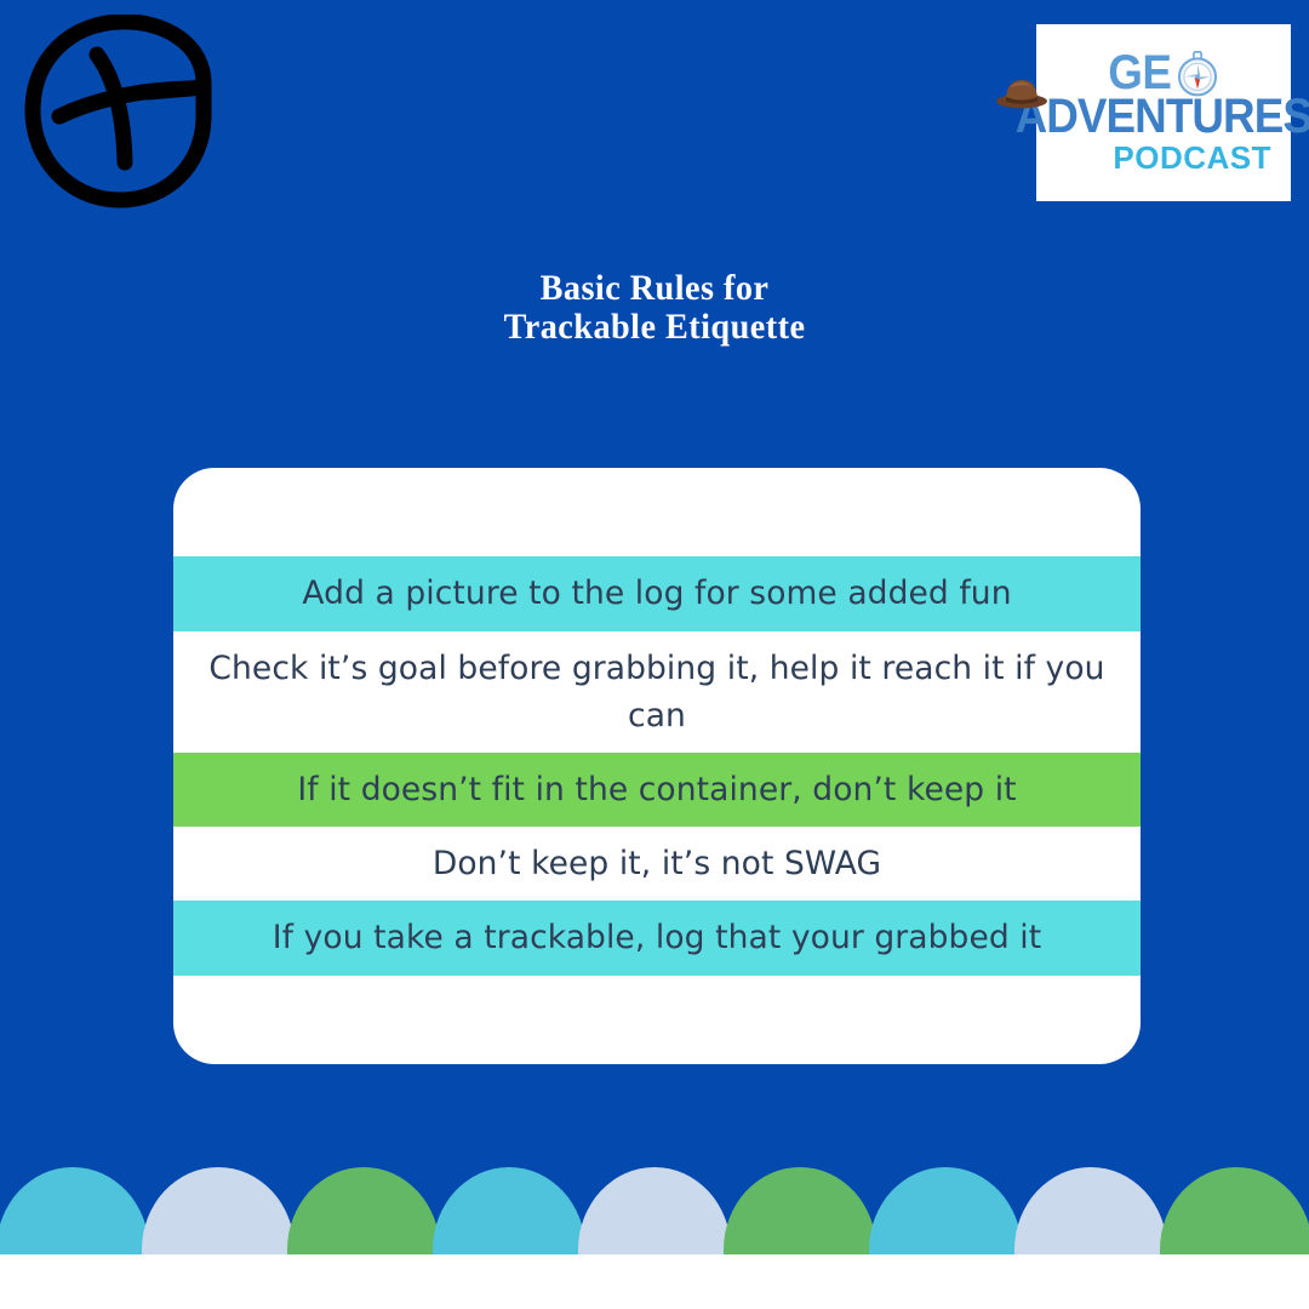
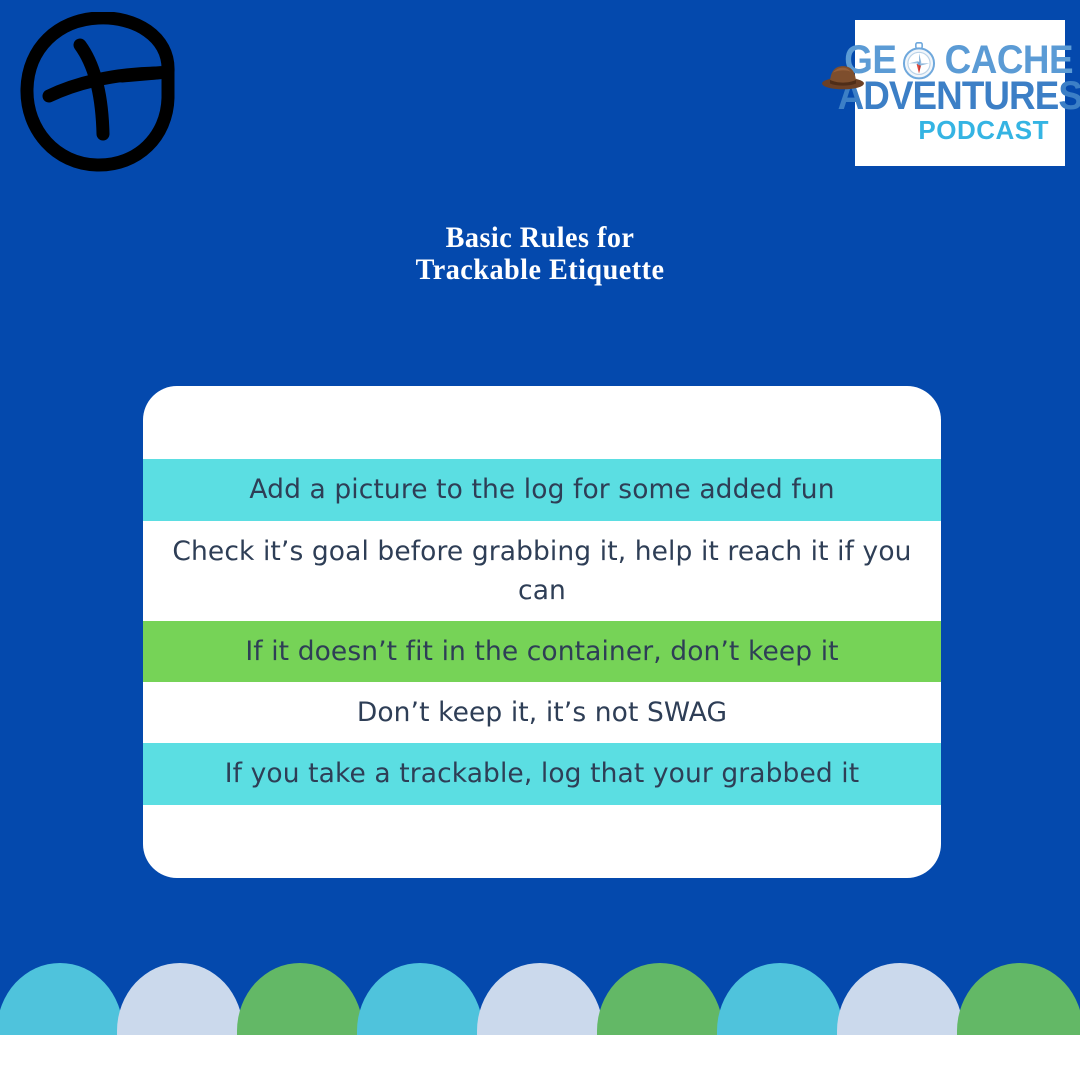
  GE
+ CACHE
  ADVENTURES
  PODCAST
  Basic Rules for
  Trackable Etiquette
  Add a picture to the log for some added fun
  Check it’s goal before grabbing it, help it reach it if you can
  If it doesn’t fit in the container, don’t keep it
  Don’t keep it, it’s not SWAG
  If you take a trackable, log that your grabbed it
